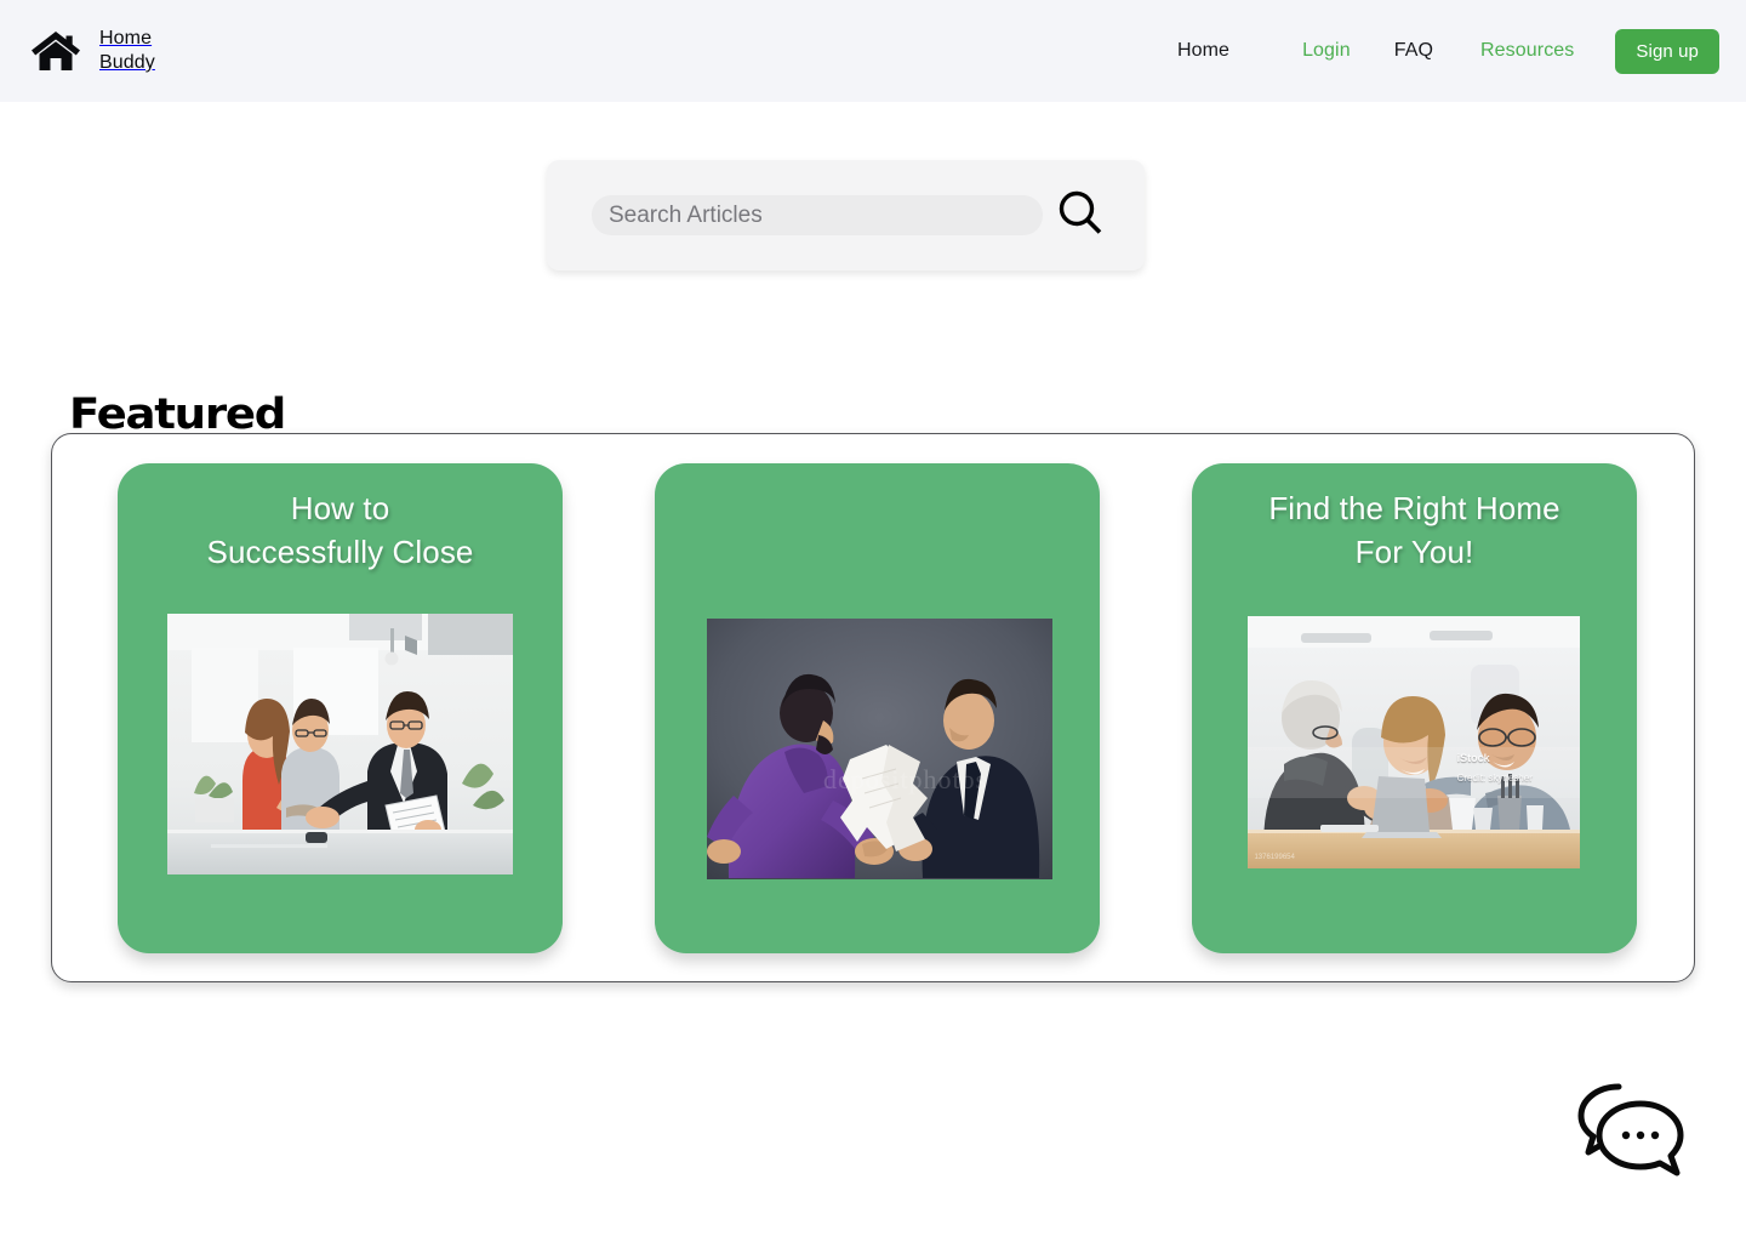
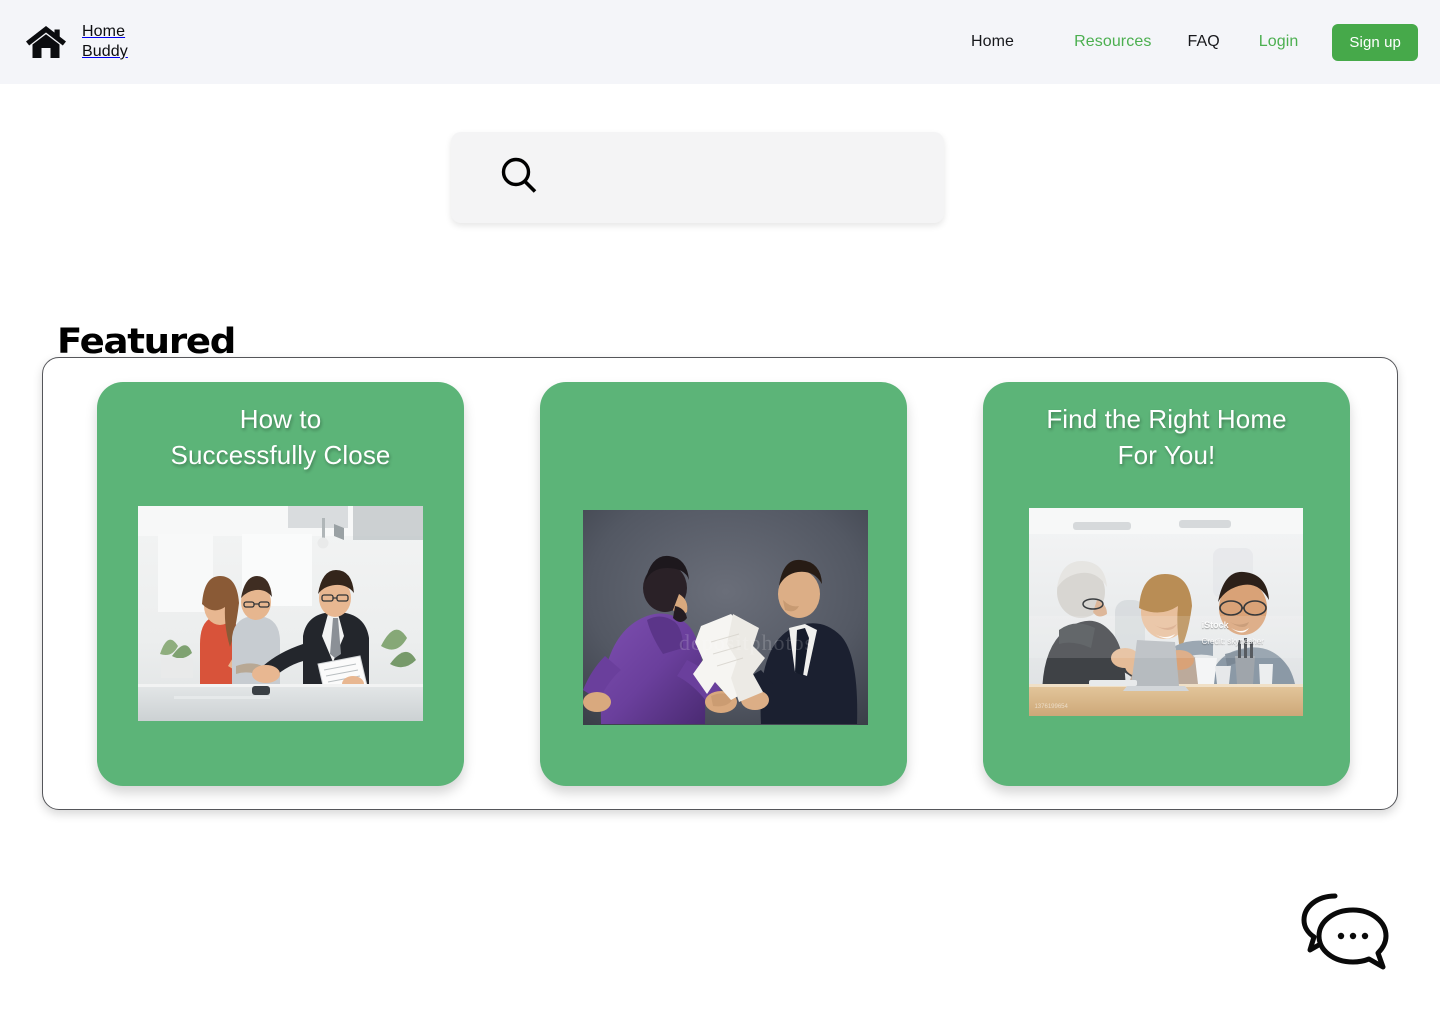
  Home
  Buddy
  Home
- Login
+ Resources
  FAQ
- Resources
+ Login
  Sign up
- Search Articles
  Featured
  How to
  Successfully Close
  depositphotos
  Find the Right Home
  For You!
  iStock
  Credit: skynesher
